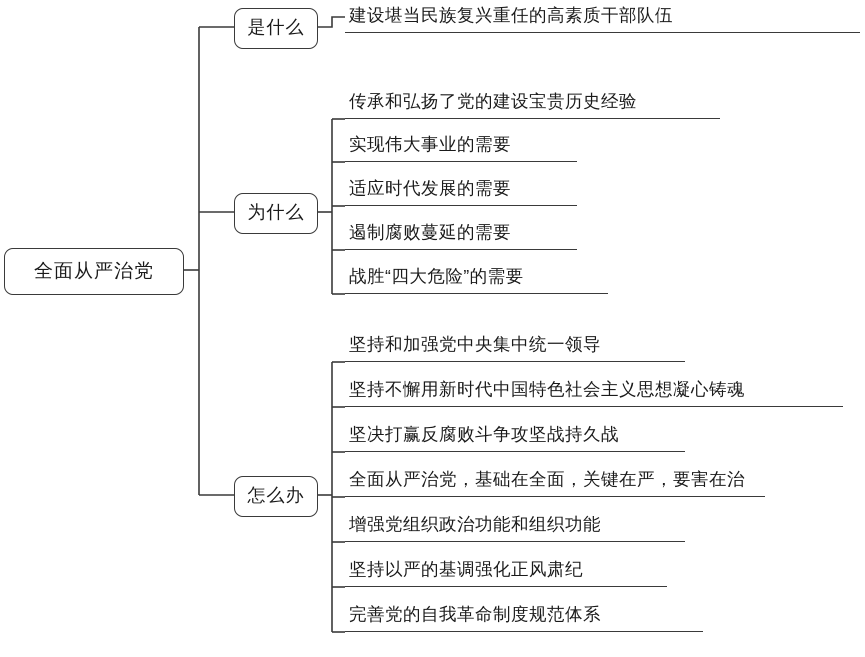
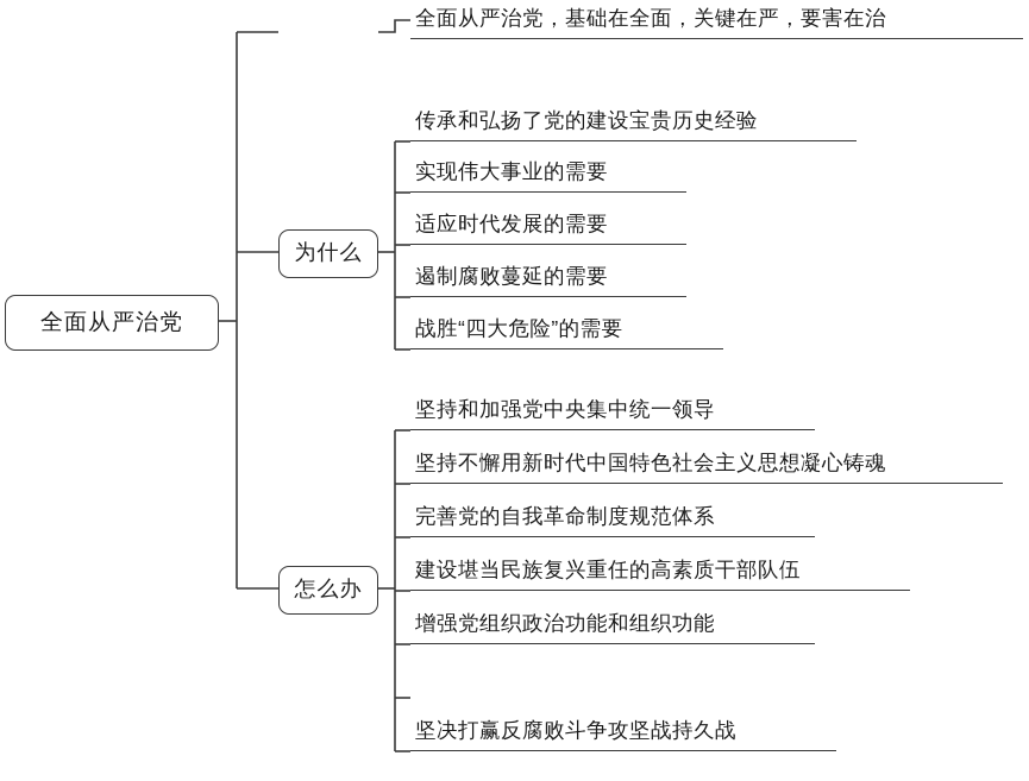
  全面从严治党
- 是什么
- 建设堪当民族复兴重任的高素质干部队伍
+ 全面从严治党，基础在全面，关键在严，要害在治
  为什么
  传承和弘扬了党的建设宝贵历史经验
  实现伟大事业的需要
  适应时代发展的需要
  遏制腐败蔓延的需要
  战胜“四大危险”的需要
  怎么办
  坚持和加强党中央集中统一领导
  坚持不懈用新时代中国特色社会主义思想凝心铸魂
- 坚决打赢反腐败斗争攻坚战持久战
+ 完善党的自我革命制度规范体系
- 全面从严治党，基础在全面，关键在严，要害在治
+ 建设堪当民族复兴重任的高素质干部队伍
  增强党组织政治功能和组织功能
- 坚持以严的基调强化正风肃纪
- 完善党的自我革命制度规范体系
+ 坚决打赢反腐败斗争攻坚战持久战
